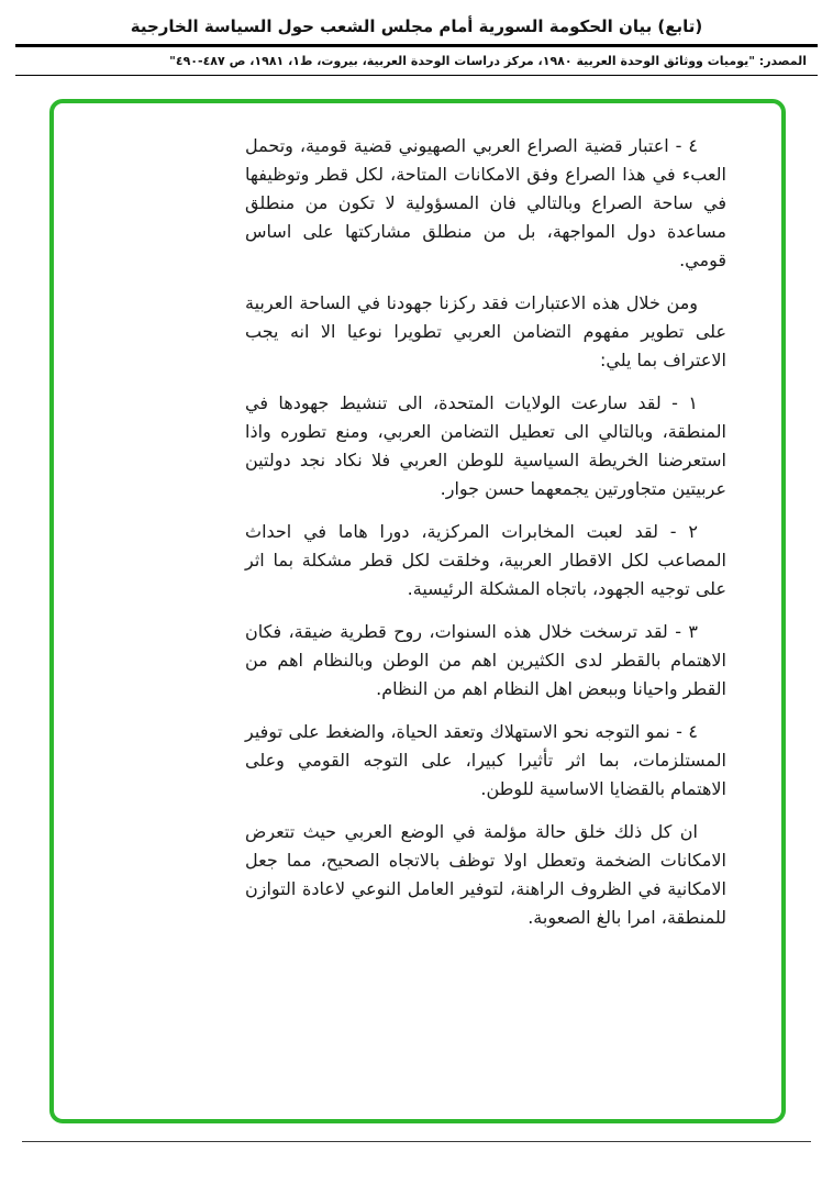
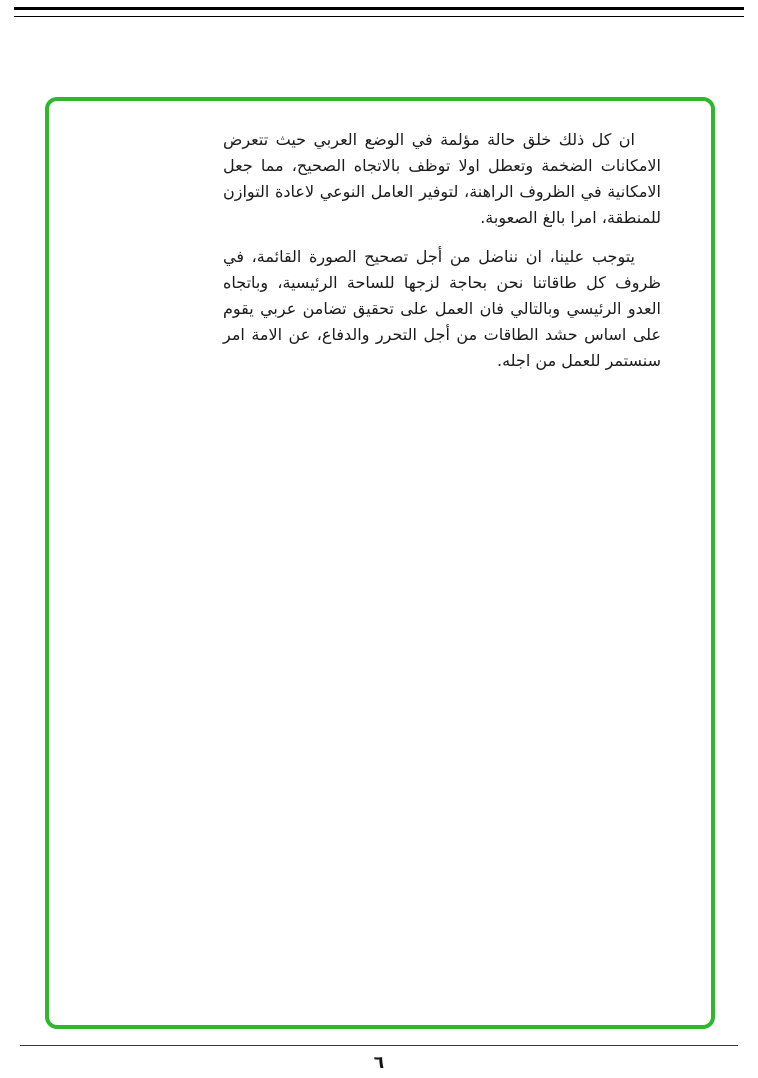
- (تابع) بيان الحكومة السورية أمام مجلس الشعب حول السياسة الخارجية
- المصدر: "يوميات ووثائق الوحدة العربية ١٩٨٠، مركز دراسات الوحدة العربية، بيروت، ط١، ١٩٨١، ص ٤٨٧-٤٩٠"
- ٤ - اعتبار قضية الصراع العربي الصهيوني قضية قومية، وتحمل العبء في هذا الصراع وفق الامكانات المتاحة، لكل قطر وتوظيفها في ساحة الصراع وبالتالي فان المسؤولية لا تكون من منطلق مساعدة دول المواجهة، بل من منطلق مشاركتها على اساس قومي.
- ومن خلال هذه الاعتبارات فقد ركزنا جهودنا في الساحة العربية على تطوير مفهوم التضامن العربي تطويرا نوعيا الا انه يجب الاعتراف بما يلي:
- ١ - لقد سارعت الولايات المتحدة، الى تنشيط جهودها في المنطقة، وبالتالي الى تعطيل التضامن العربي، ومنع تطوره واذا استعرضنا الخريطة السياسية للوطن العربي فلا نكاد نجد دولتين عربيتين متجاورتين يجمعهما حسن جوار.
- ٢ - لقد لعبت المخابرات المركزية، دورا هاما في احداث المصاعب لكل الاقطار العربية، وخلقت لكل قطر مشكلة بما اثر على توجيه الجهود، باتجاه المشكلة الرئيسية.
- ٣ - لقد ترسخت خلال هذه السنوات، روح قطرية ضيقة، فكان الاهتمام بالقطر لدى الكثيرين اهم من الوطن وبالنظام اهم من القطر واحيانا وببعض اهل النظام اهم من النظام.
- ٤ - نمو التوجه نحو الاستهلاك وتعقد الحياة، والضغط على توفير المستلزمات، بما اثر تأثيرا كبيرا، على التوجه القومي وعلى الاهتمام بالقضايا الاساسية للوطن.
  ان كل ذلك خلق حالة مؤلمة في الوضع العربي حيث تتعرض الامكانات الضخمة وتعطل اولا توظف بالاتجاه الصحيح، مما جعل الامكانية في الظروف الراهنة، لتوفير العامل النوعي لاعادة التوازن للمنطقة، امرا بالغ الصعوبة.
+ يتوجب علينا، ان نناضل من أجل تصحيح الصورة القائمة، في ظروف كل طاقاتنا نحن بحاجة لزجها للساحة الرئيسية، وباتجاه العدو الرئيسي وبالتالي فان العمل على تحقيق تضامن عربي يقوم على اساس حشد الطاقات من أجل التحرر والدفاع، عن الامة امر سنستمر للعمل من اجله.
+ ٦
